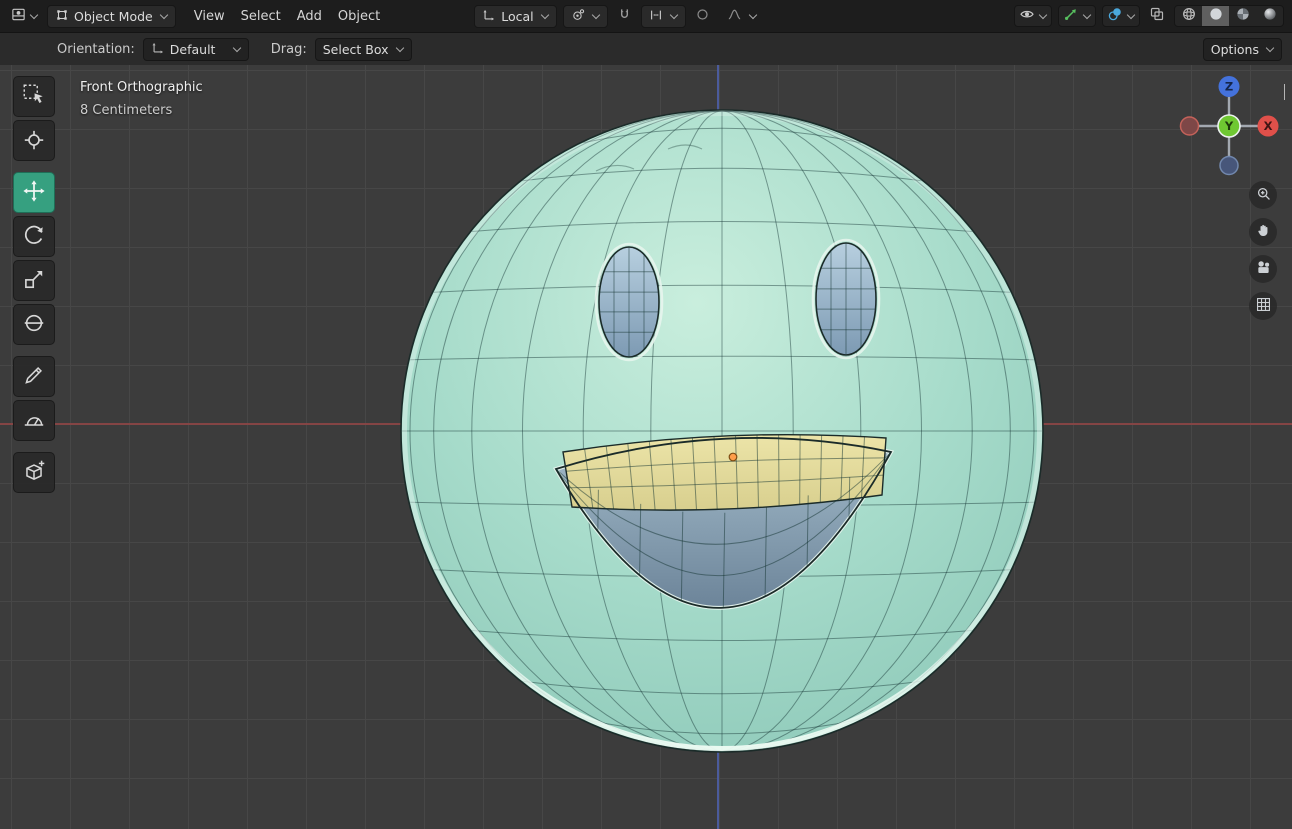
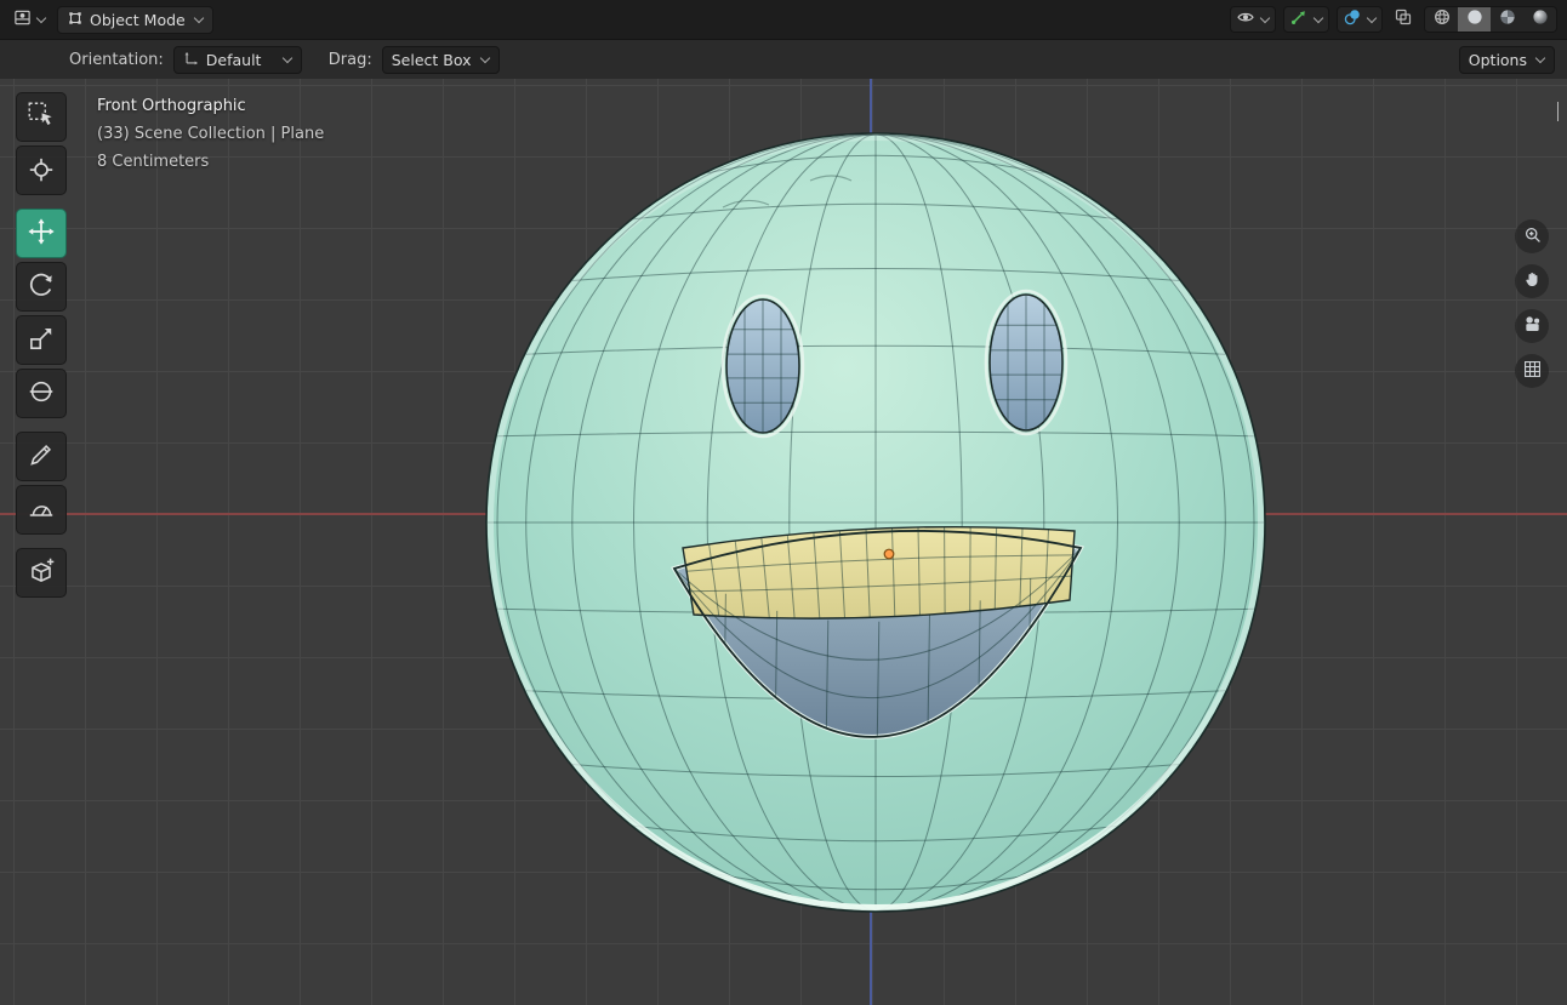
  Object Mode
- View
- Select
- Add
- Object
- Local
  Orientation:
  Default
  Drag:
  Select Box
  Options
  Front Orthographic
+ (33) Scene Collection | Plane
  8 Centimeters
- Z
- X
- Y
